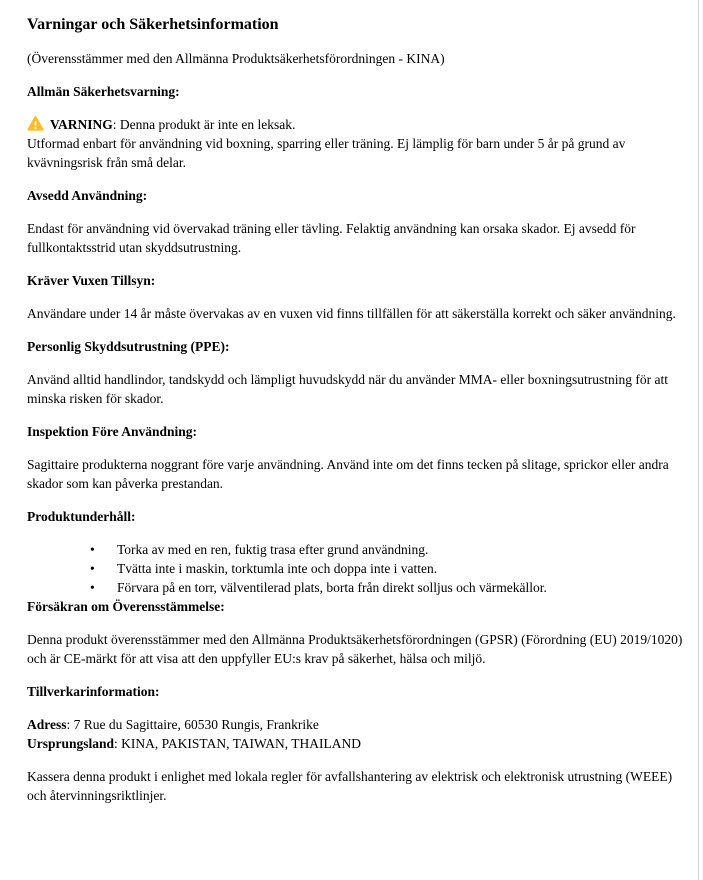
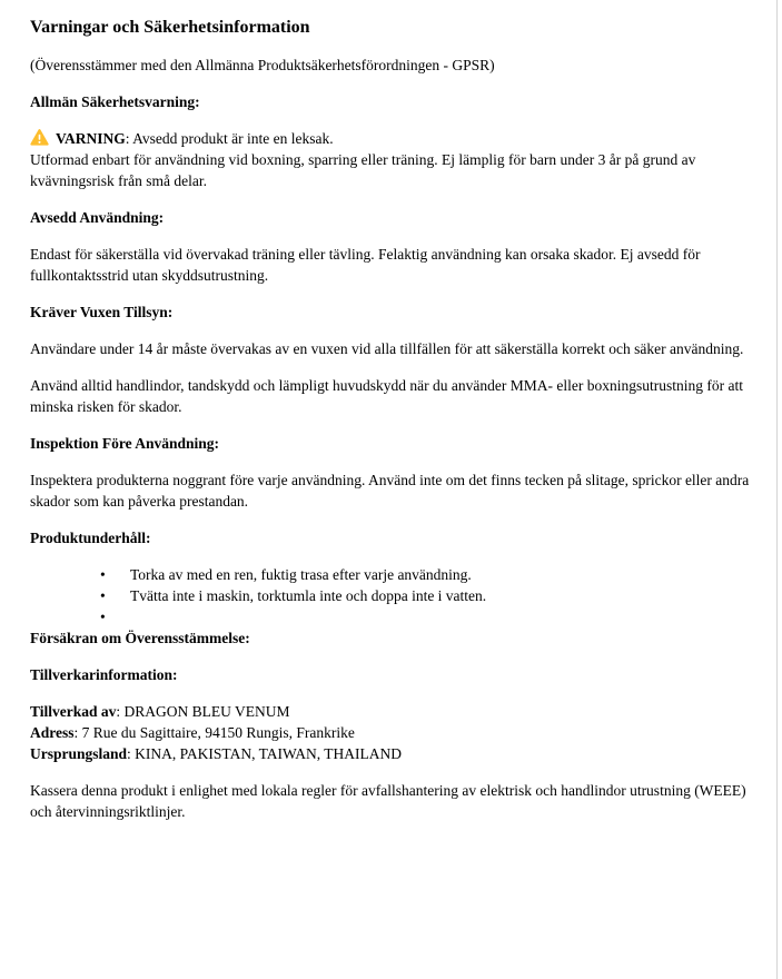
  Varningar och Säkerhetsinformation
- (Överensstämmer med den Allmänna Produktsäkerhetsförordningen - KINA)
+ (Överensstämmer med den Allmänna Produktsäkerhetsförordningen - GPSR)
  Allmän Säkerhetsvarning:
- VARNING: Denna produkt är inte en leksak.
+ VARNING: Avsedd produkt är inte en leksak.
- Utformad enbart för användning vid boxning, sparring eller träning. Ej lämplig för barn under 5 år på grund av kvävningsrisk från små delar.
+ Utformad enbart för användning vid boxning, sparring eller träning. Ej lämplig för barn under 3 år på grund av kvävningsrisk från små delar.
  Avsedd Användning:
- Endast för användning vid övervakad träning eller tävling. Felaktig användning kan orsaka skador. Ej avsedd för fullkontaktsstrid utan skyddsutrustning.
+ Endast för säkerställa vid övervakad träning eller tävling. Felaktig användning kan orsaka skador. Ej avsedd för fullkontaktsstrid utan skyddsutrustning.
  Kräver Vuxen Tillsyn:
- Användare under 14 år måste övervakas av en vuxen vid finns tillfällen för att säkerställa korrekt och säker användning.
+ Användare under 14 år måste övervakas av en vuxen vid alla tillfällen för att säkerställa korrekt och säker användning.
- Personlig Skyddsutrustning (PPE):
  Använd alltid handlindor, tandskydd och lämpligt huvudskydd när du använder MMA- eller boxningsutrustning för att minska risken för skador.
  Inspektion Före Användning:
- Sagittaire produkterna noggrant före varje användning. Använd inte om det finns tecken på slitage, sprickor eller andra skador som kan påverka prestandan.
+ Inspektera produkterna noggrant före varje användning. Använd inte om det finns tecken på slitage, sprickor eller andra skador som kan påverka prestandan.
  Produktunderhåll:
  •
- Torka av med en ren, fuktig trasa efter grund användning.
+ Torka av med en ren, fuktig trasa efter varje användning.
  •
  Tvätta inte i maskin, torktumla inte och doppa inte i vatten.
  •
- Förvara på en torr, välventilerad plats, borta från direkt solljus och värmekällor.
  Försäkran om Överensstämmelse:
- Denna produkt överensstämmer med den Allmänna Produktsäkerhetsförordningen (GPSR) (Förordning (EU) 2019/1020) och är CE-märkt för att visa att den uppfyller EU:s krav på säkerhet, hälsa och miljö.
  Tillverkarinformation:
+ Tillverkad av: DRAGON BLEU VENUM
- Adress: 7 Rue du Sagittaire, 60530 Rungis, Frankrike
+ Adress: 7 Rue du Sagittaire, 94150 Rungis, Frankrike
  Ursprungsland: KINA, PAKISTAN, TAIWAN, THAILAND
- Kassera denna produkt i enlighet med lokala regler för avfallshantering av elektrisk och elektronisk utrustning (WEEE) och återvinningsriktlinjer.
+ Kassera denna produkt i enlighet med lokala regler för avfallshantering av elektrisk och handlindor utrustning (WEEE) och återvinningsriktlinjer.
